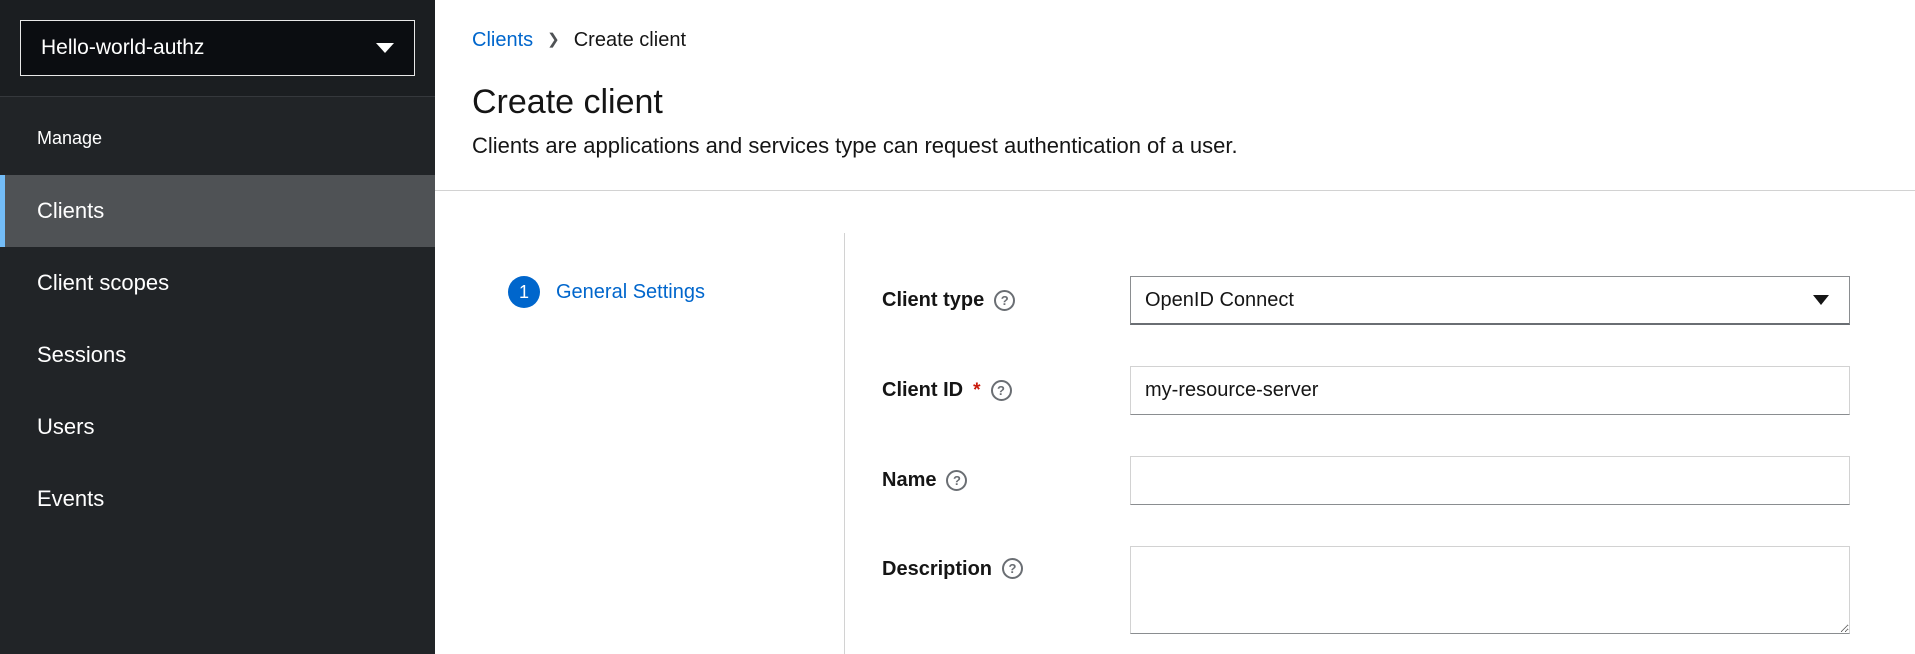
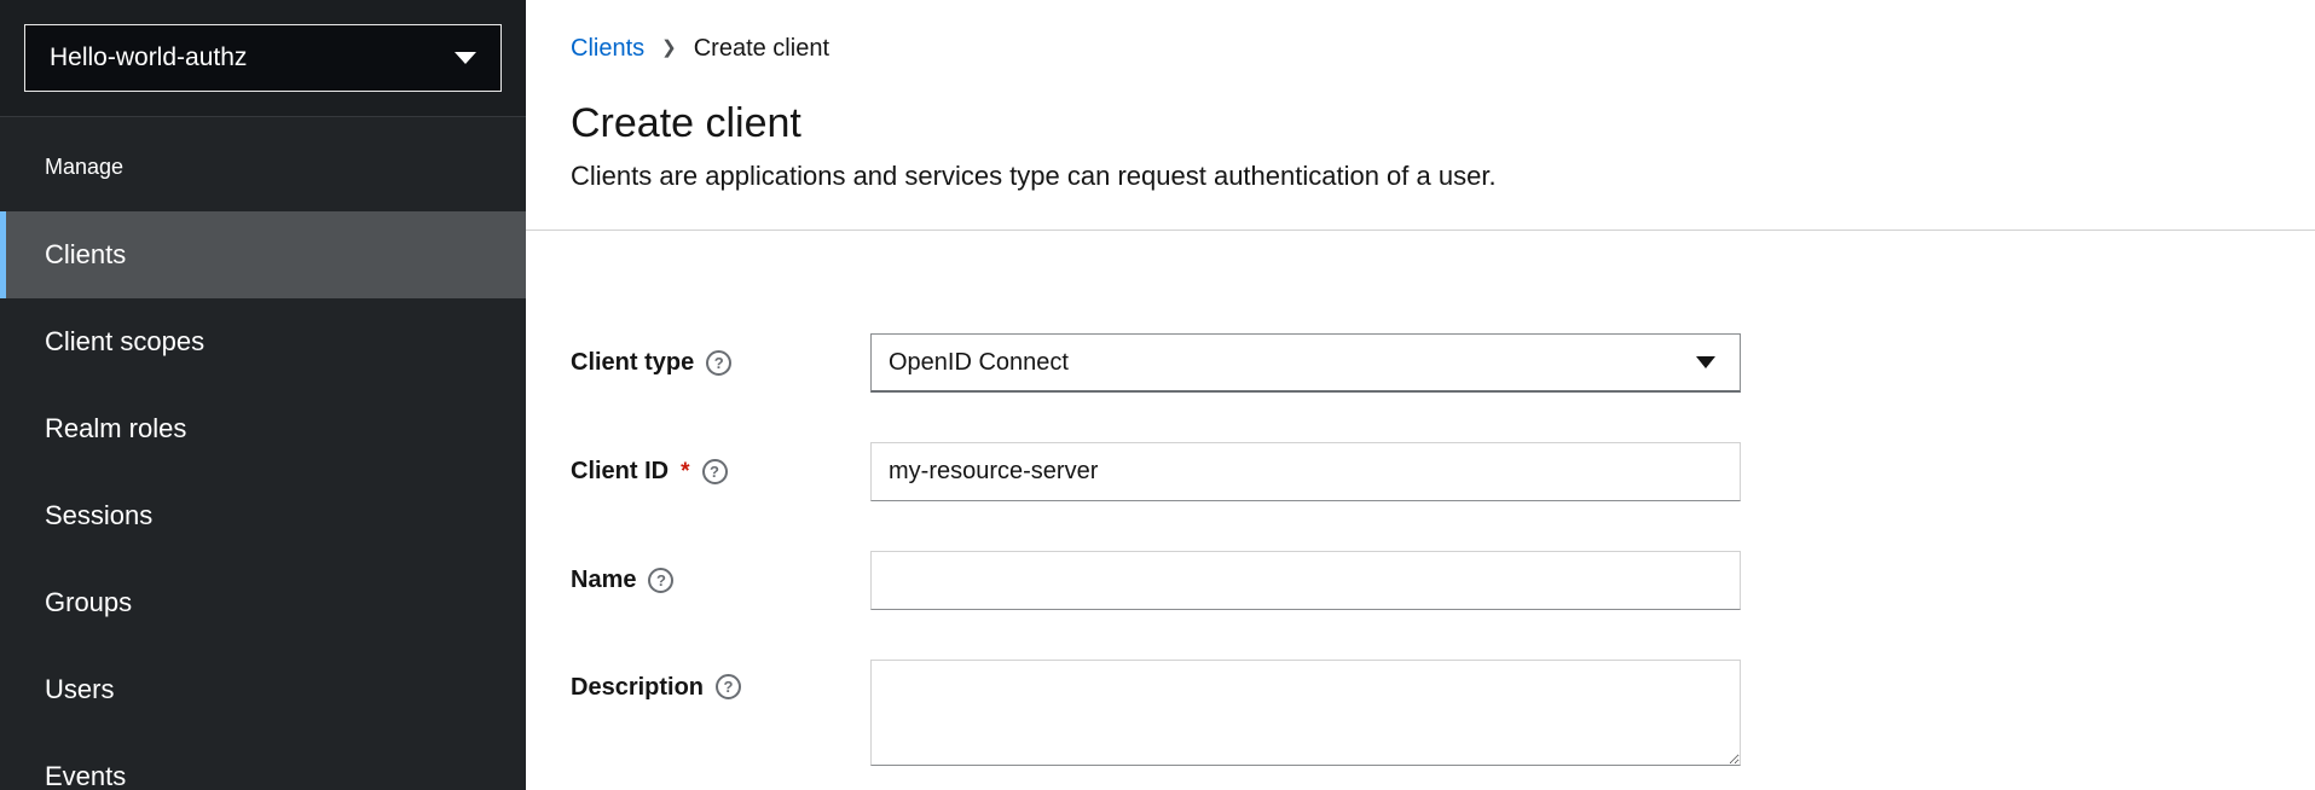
  Hello-world-authz
  Manage
  Clients
  Client scopes
+ Realm roles
  Sessions
+ Groups
  Users
  Events
  Clients
  ❯
  Create client
  Create client
  Clients are applications and services type can request authentication of a user.
- 1
- General Settings
  Client type
  ?
  OpenID Connect
  Client ID
  *
  ?
  my-resource-server
  Name
  ?
  Description
  ?
